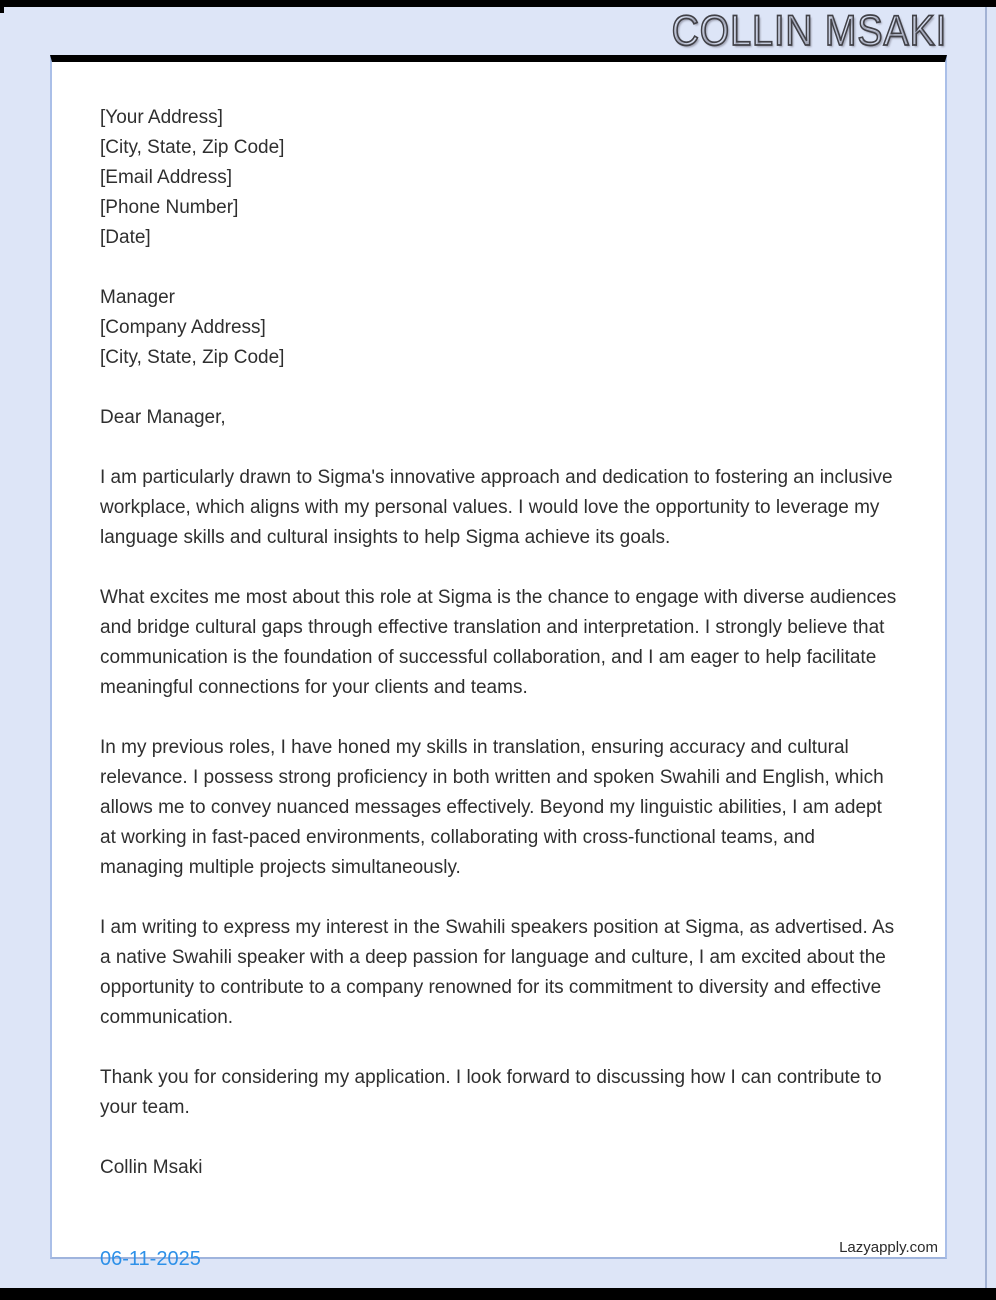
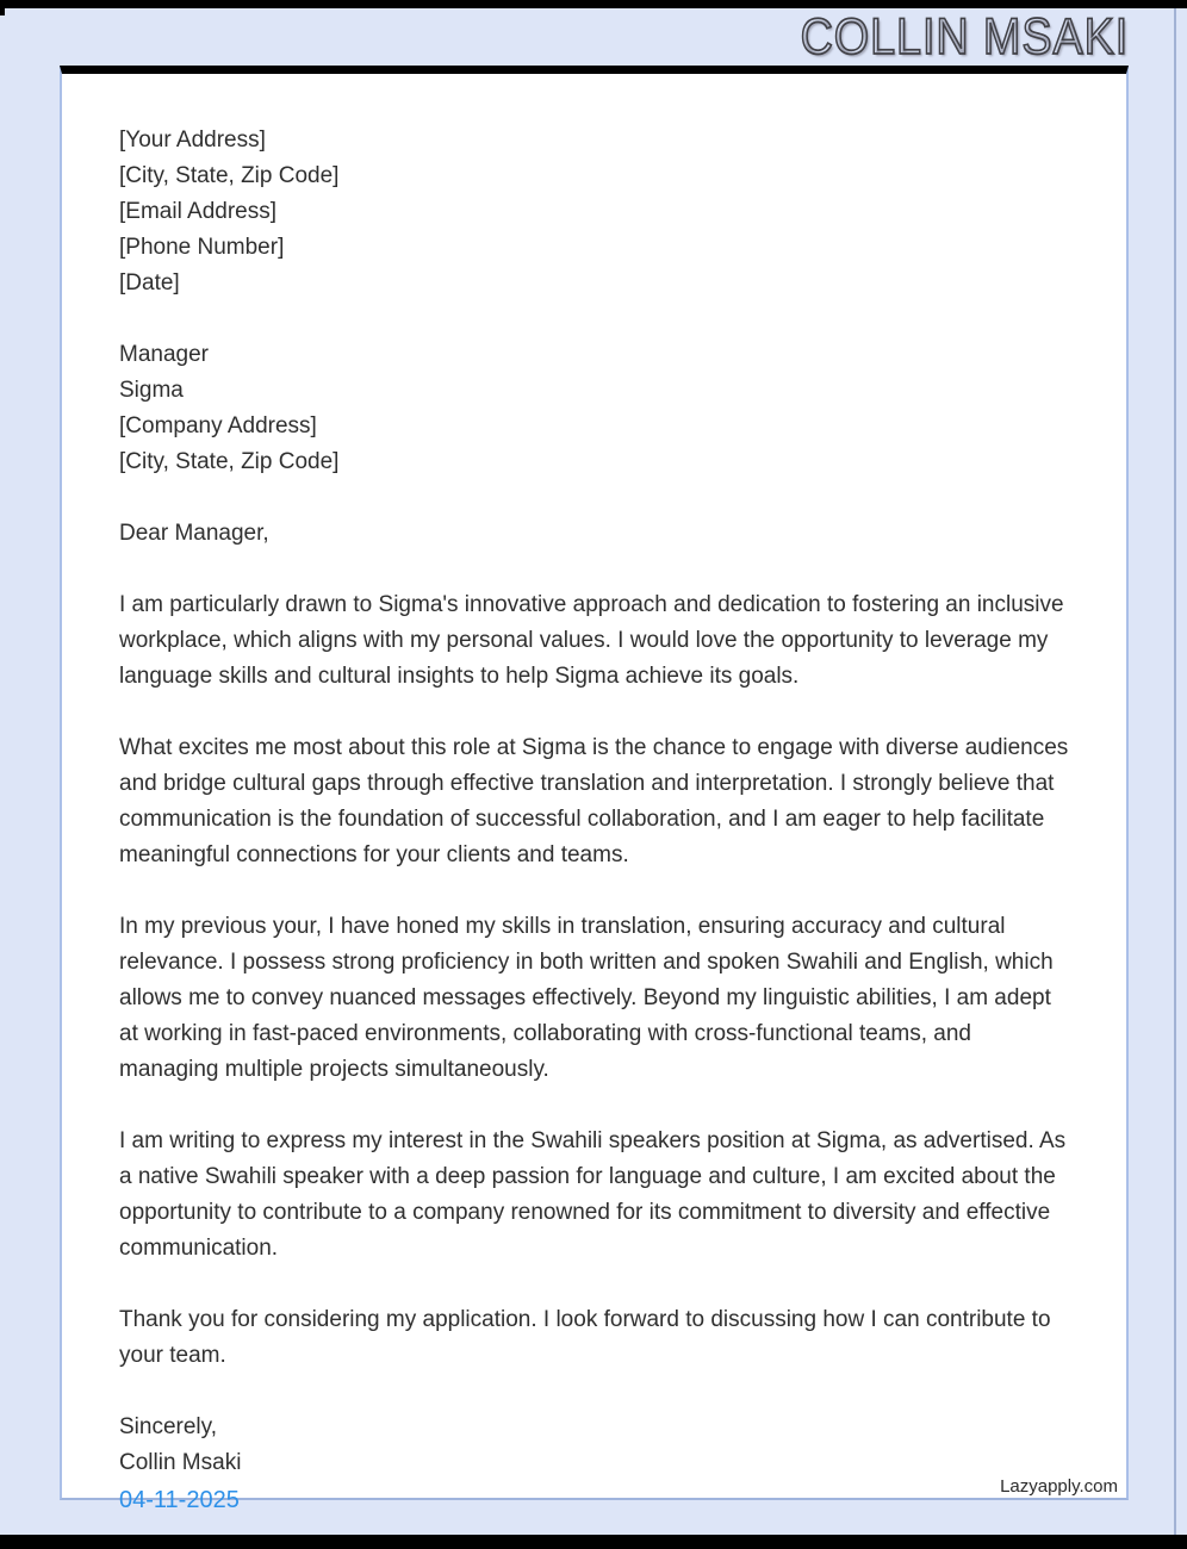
  COLLIN MSAKI
  [Your Address]
  [City, State, Zip Code]
  [Email Address]
  [Phone Number]
  [Date]
  Manager
+ Sigma
  [Company Address]
  [City, State, Zip Code]
  Dear Manager,
  I am particularly drawn to Sigma's innovative approach and dedication to fostering an inclusive workplace, which aligns with my personal values. I would love the opportunity to leverage my language skills and cultural insights to help Sigma achieve its goals.
  What excites me most about this role at Sigma is the chance to engage with diverse audiences and bridge cultural gaps through effective translation and interpretation. I strongly believe that communication is the foundation of successful collaboration, and I am eager to help facilitate meaningful connections for your clients and teams.
- In my previous roles, I have honed my skills in translation, ensuring accuracy and cultural relevance. I possess strong proficiency in both written and spoken Swahili and English, which allows me to convey nuanced messages effectively. Beyond my linguistic abilities, I am adept at working in fast-paced environments, collaborating with cross-functional teams, and managing multiple projects simultaneously.
+ In my previous your, I have honed my skills in translation, ensuring accuracy and cultural relevance. I possess strong proficiency in both written and spoken Swahili and English, which allows me to convey nuanced messages effectively. Beyond my linguistic abilities, I am adept at working in fast-paced environments, collaborating with cross-functional teams, and managing multiple projects simultaneously.
  I am writing to express my interest in the Swahili speakers position at Sigma, as advertised. As a native Swahili speaker with a deep passion for language and culture, I am excited about the opportunity to contribute to a company renowned for its commitment to diversity and effective communication.
  Thank you for considering my application. I look forward to discussing how I can contribute to your team.
+ Sincerely,
  Collin Msaki
  Lazyapply.com
- 06-11-2025
+ 04-11-2025
